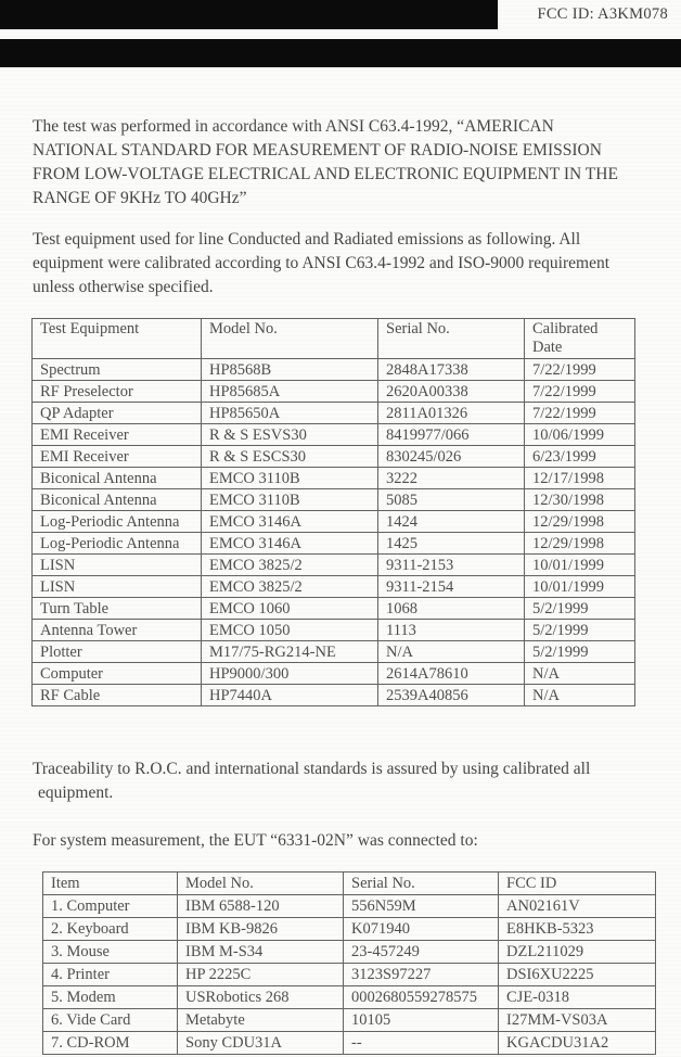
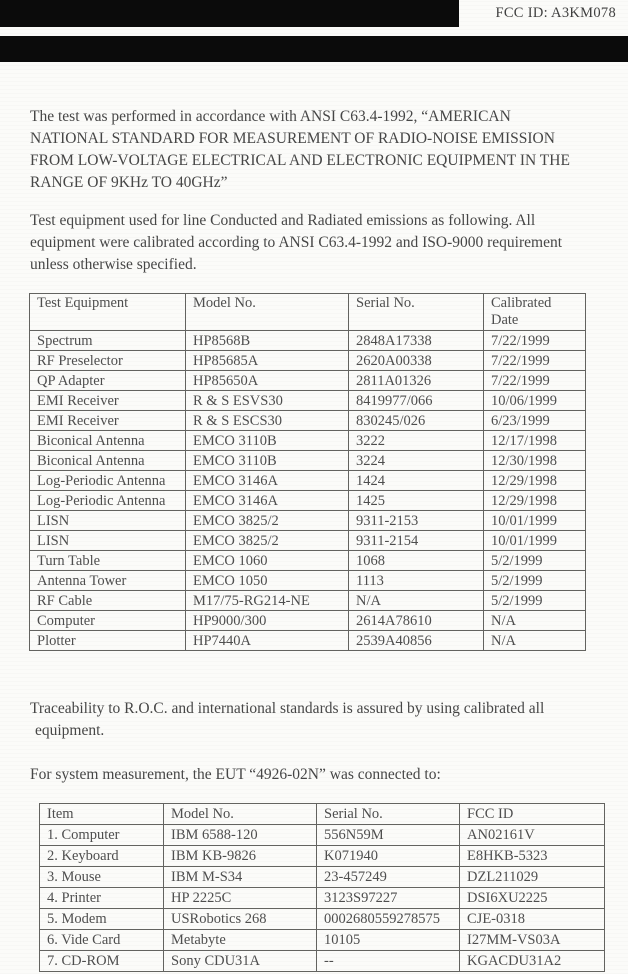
  FCC ID: A3KM078
  The test was performed in accordance with ANSI C63.4-1992, “AMERICAN
  NATIONAL STANDARD FOR MEASUREMENT OF RADIO-NOISE EMISSION
  FROM LOW-VOLTAGE ELECTRICAL AND ELECTRONIC EQUIPMENT IN THE
  RANGE OF 9KHz TO 40GHz”
  Test equipment used for line Conducted and Radiated emissions as following. All
  equipment were calibrated according to ANSI C63.4-1992 and ISO-9000 requirement
  unless otherwise specified.
  Test Equipment	Model No.	Serial No.	Calibrated Date
  Spectrum	HP8568B	2848A17338	7/22/1999
  RF Preselector	HP85685A	2620A00338	7/22/1999
  QP Adapter	HP85650A	2811A01326	7/22/1999
  EMI Receiver	R & S ESVS30	8419977/066	10/06/1999
  EMI Receiver	R & S ESCS30	830245/026	6/23/1999
  Biconical Antenna	EMCO 3110B	3222	12/17/1998
- Biconical Antenna	EMCO 3110B	5085	12/30/1998
+ Biconical Antenna	EMCO 3110B	3224	12/30/1998
  Log-Periodic Antenna	EMCO 3146A	1424	12/29/1998
  Log-Periodic Antenna	EMCO 3146A	1425	12/29/1998
  LISN	EMCO 3825/2	9311-2153	10/01/1999
  LISN	EMCO 3825/2	9311-2154	10/01/1999
  Turn Table	EMCO 1060	1068	5/2/1999
  Antenna Tower	EMCO 1050	1113	5/2/1999
- Plotter	M17/75-RG214-NE	N/A	5/2/1999
+ RF Cable	M17/75-RG214-NE	N/A	5/2/1999
  Computer	HP9000/300	2614A78610	N/A
- RF Cable	HP7440A	2539A40856	N/A
+ Plotter	HP7440A	2539A40856	N/A
  Traceability to R.O.C. and international standards is assured by using calibrated all
  equipment.
- For system measurement, the EUT “6331-02N” was connected to:
+ For system measurement, the EUT “4926-02N” was connected to:
  Item	Model No.	Serial No.	FCC ID
  1. Computer	IBM 6588-120	556N59M	AN02161V
  2. Keyboard	IBM KB-9826	K071940	E8HKB-5323
  3. Mouse	IBM M-S34	23-457249	DZL211029
  4. Printer	HP 2225C	3123S97227	DSI6XU2225
  5. Modem	USRobotics 268	0002680559278575	CJE-0318
  6. Vide Card	Metabyte	10105	I27MM-VS03A
  7. CD-ROM	Sony CDU31A	--	KGACDU31A2
